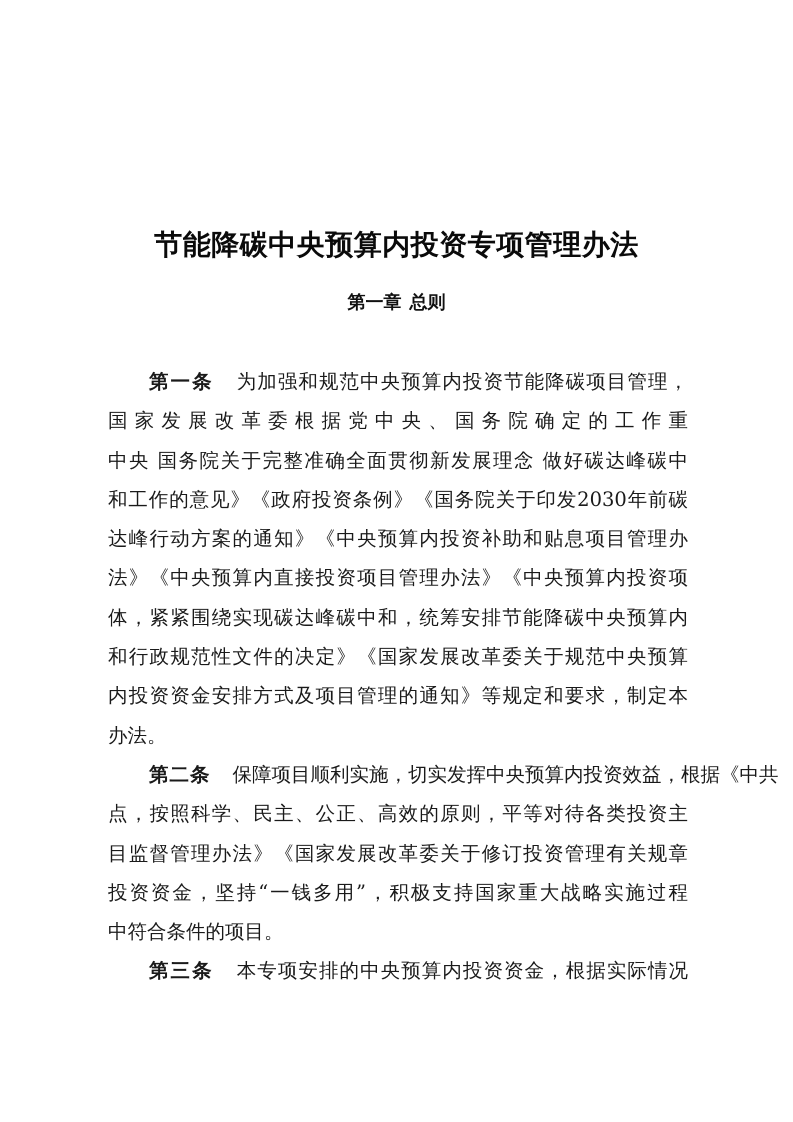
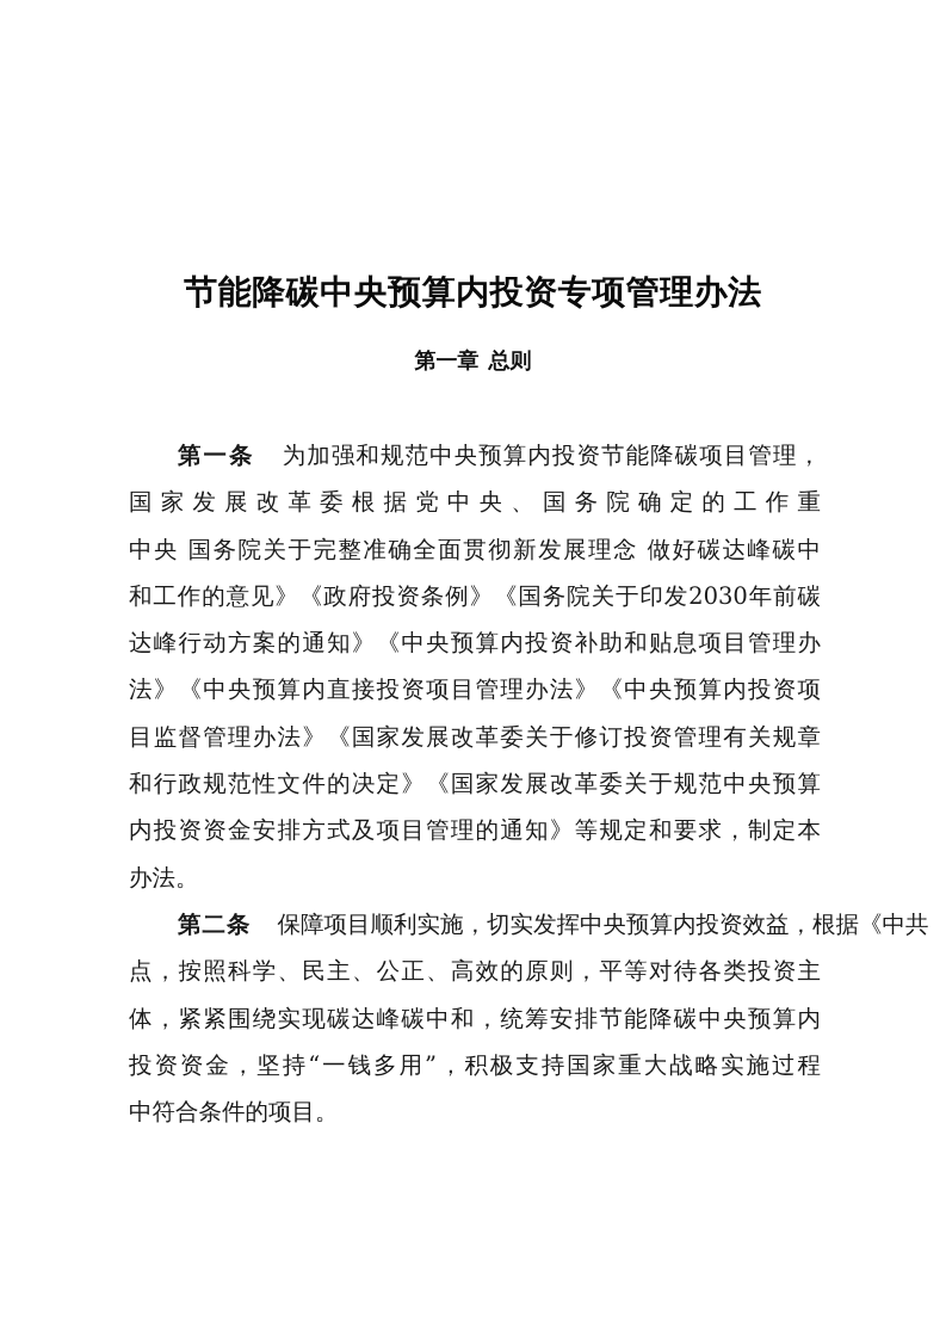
  节能降碳中央预算内投资专项管理办法
  第一章 总则
  第一条 为加强和规范中央预算内投资节能降碳项目管理，
  国家发展改革委根据党中央、国务院确定的工作重
  中央 国务院关于完整准确全面贯彻新发展理念 做好碳达峰碳中
  和工作的意见》《政府投资条例》《国务院关于印发2030年前碳
  达峰行动方案的通知》《中央预算内投资补助和贴息项目管理办
  法》《中央预算内直接投资项目管理办法》《中央预算内投资项
- 体，紧紧围绕实现碳达峰碳中和，统筹安排节能降碳中央预算内
+ 目监督管理办法》《国家发展改革委关于修订投资管理有关规章
  和行政规范性文件的决定》《国家发展改革委关于规范中央预算
  内投资资金安排方式及项目管理的通知》等规定和要求，制定本
  办法。
  第二条 保障项目顺利实施，切实发挥中央预算内投资效益，根据《中共
  点，按照科学、民主、公正、高效的原则，平等对待各类投资主
- 目监督管理办法》《国家发展改革委关于修订投资管理有关规章
+ 体，紧紧围绕实现碳达峰碳中和，统筹安排节能降碳中央预算内
  投资资金，坚持“一钱多用”，积极支持国家重大战略实施过程
  中符合条件的项目。
- 第三条 本专项安排的中央预算内投资资金，根据实际情况
